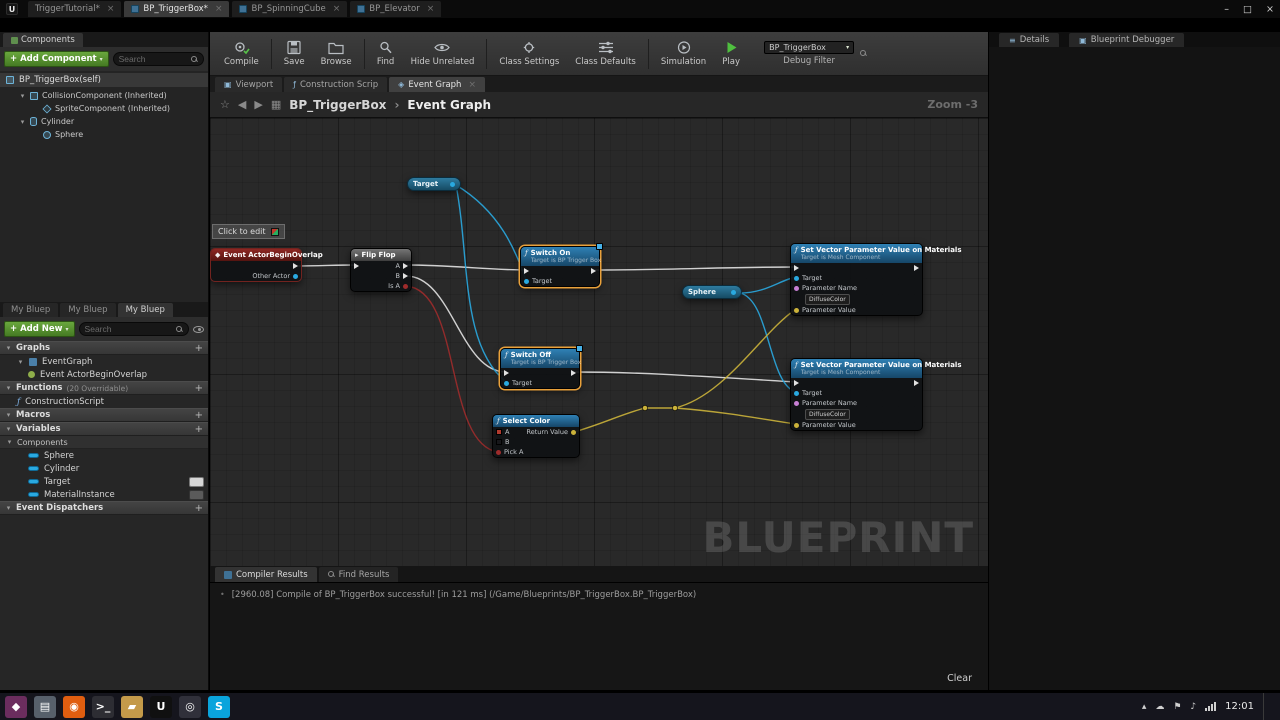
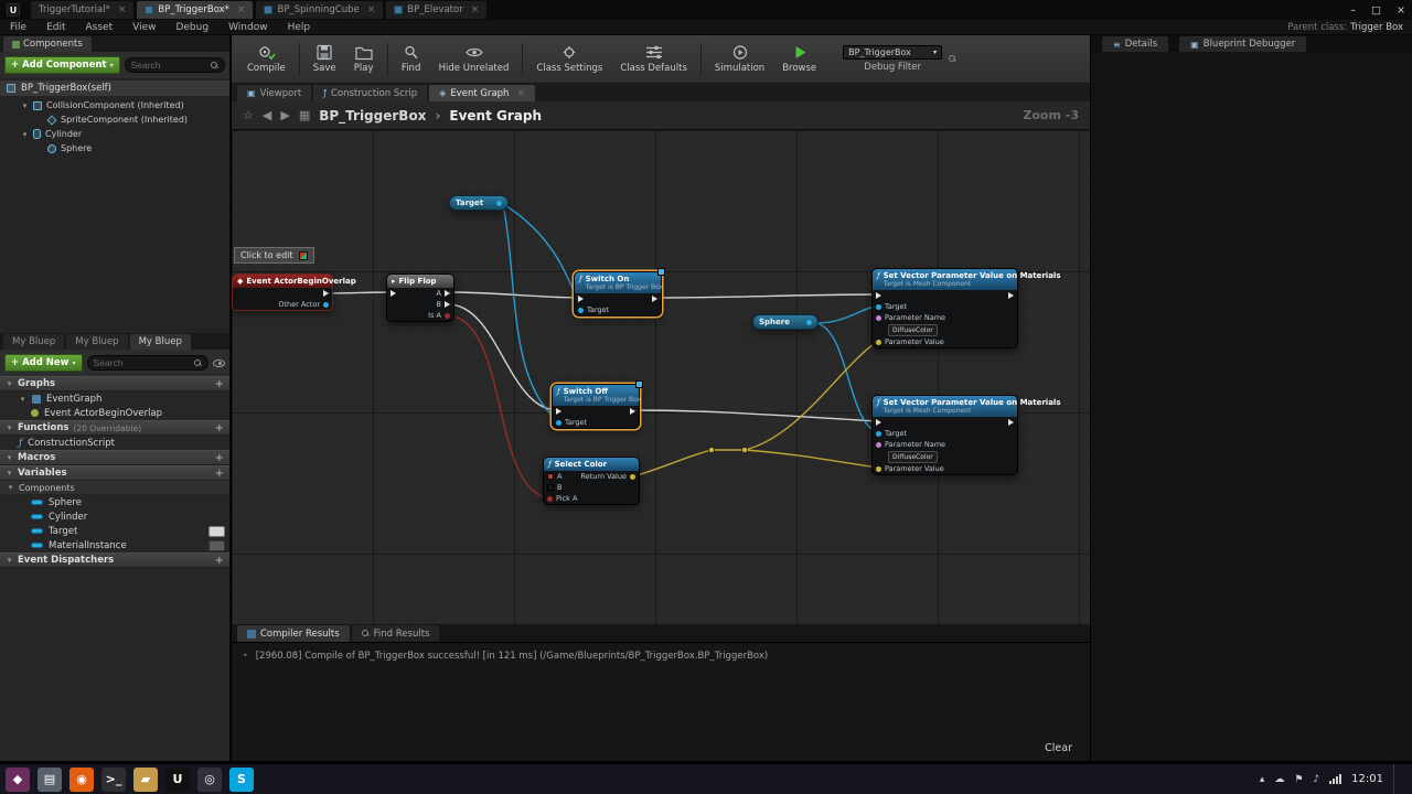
  U
  TriggerTutorial*
  ×
  BP_TriggerBox*
  ×
  BP_SpinningCube
  ×
  BP_Elevator
  ×
  –
  □
  ×
+ File
+ Edit
+ Asset
+ View
+ Debug
+ Window
+ Help
+ Parent class: Trigger Box
  Components
  + Add Component
  Search
  BP_TriggerBox(self)
  ▾
  CollisionComponent (Inherited)
  SpriteComponent (Inherited)
  ▾
  Cylinder
  Sphere
  My Bluep
  My Bluep
  My Bluep
  + Add New
  Search
  ▾
  Graphs
  +
  ▾
  EventGraph
  Event ActorBeginOverlap
  ▾
  Functions
  (20 Overridable)
  +
  ƒ
  ConstructionScript
  ▾
  Macros
  +
  ▾
  Variables
  +
  ▾
  Components
  Sphere
  Cylinder
  Target
  MaterialInstance
  ▾
  Event Dispatchers
  +
  Compile
  Save
- Browse
+ Play
  Find
  Hide Unrelated
  Class Settings
  Class Defaults
  Simulation
- Play
+ Browse
  BP_TriggerBox
  Debug Filter
  ▣
  Viewport
  ƒ
  Construction Scrip
  ◈
  Event Graph
  ×
  ☆
  ◀
  ▶
  ▦
  BP_TriggerBox
  ›
  Event Graph
  Zoom -3
- BLUEPRINT
  Target
  Sphere
  ◆
  Event ActorBeginOverlap
  Other Actor
  ▸
  Flip Flop
  A
  B
  Is A
  ƒ
  Switch On
  Target
  ƒ
  Switch Off
  Target
  ƒ
  Select Color
  A
  Return Value
  B
  Pick A
  ƒ
  Set Vector Parameter Value on Materials
  Target
  Parameter Name
  Parameter Value
  ƒ
  Set Vector Parameter Value on Materials
  Target
  Parameter Name
  Parameter Value
  Click to edit
  Compiler Results
  Find Results
  •
  [2960.08] Compile of BP_TriggerBox successful! [in 121 ms] (/Game/Blueprints/BP_TriggerBox.BP_TriggerBox)
  Clear
  ≡
  Details
  ▣
  Blueprint Debugger
  ◆
  ▤
  ◉
  >_
  ▰
  U
  ◎
  S
  ▴
  ☁
  ⚑
  ♪
  12:01
